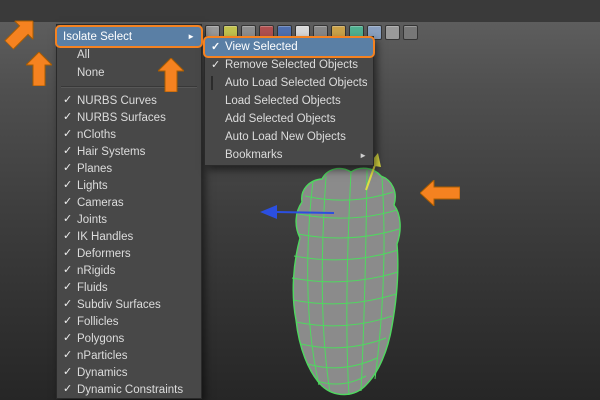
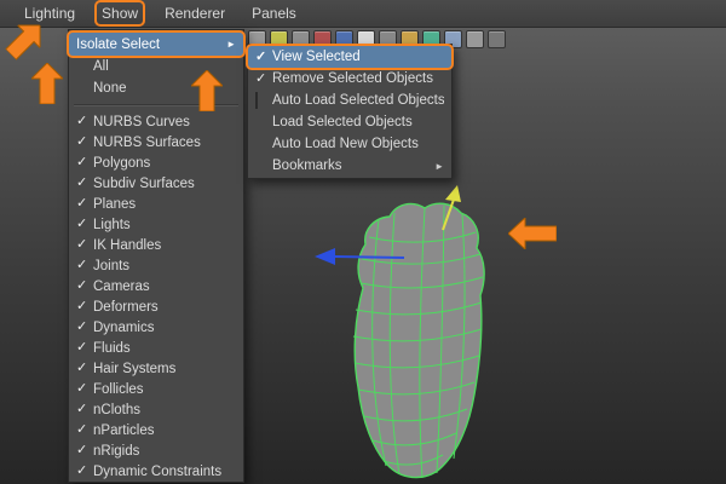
+ Lighting
+ Show
+ Renderer
+ Panels
  Isolate Select
  ►
  All
  None
  ✓
  NURBS Curves
  ✓
  NURBS Surfaces
  ✓
- nCloths
+ Polygons
  ✓
- Hair Systems
+ Subdiv Surfaces
  ✓
  Planes
  ✓
  Lights
  ✓
- Cameras
+ IK Handles
  ✓
  Joints
  ✓
- IK Handles
+ Cameras
  ✓
  Deformers
  ✓
- nRigids
+ Dynamics
  ✓
  Fluids
  ✓
- Subdiv Surfaces
+ Hair Systems
  ✓
  Follicles
  ✓
- Polygons
+ nCloths
  ✓
  nParticles
  ✓
- Dynamics
+ nRigids
  ✓
  Dynamic Constraints
  ✓
  View Selected
  ✓
  Remove Selected Objects
  Auto Load Selected Objects
  Load Selected Objects
- Add Selected Objects
  Auto Load New Objects
  Bookmarks
  ►
